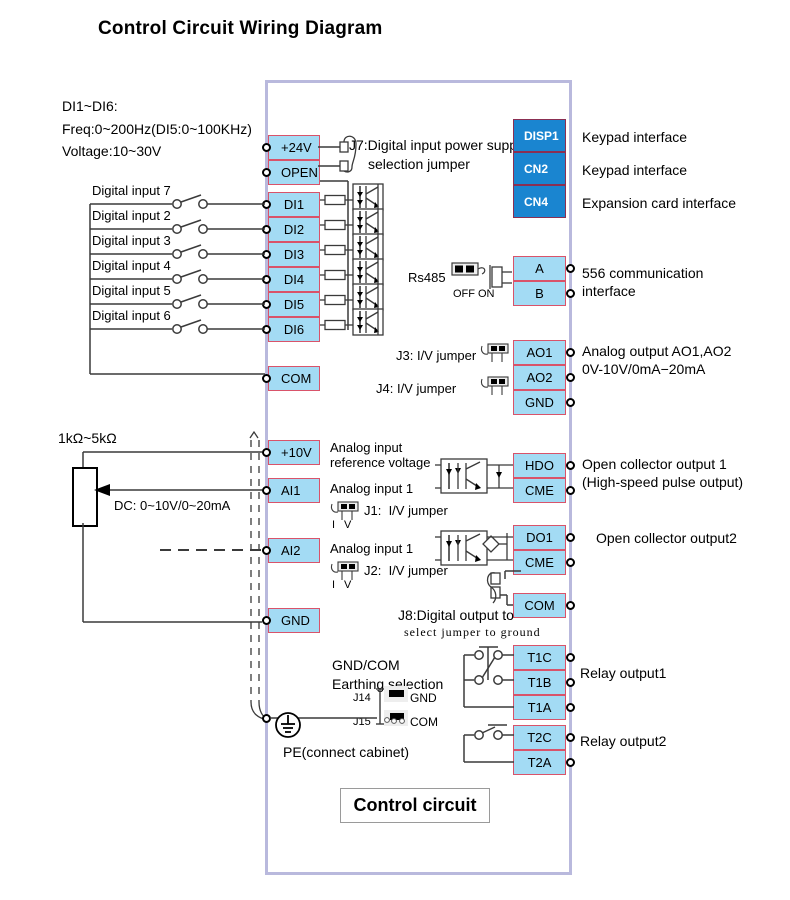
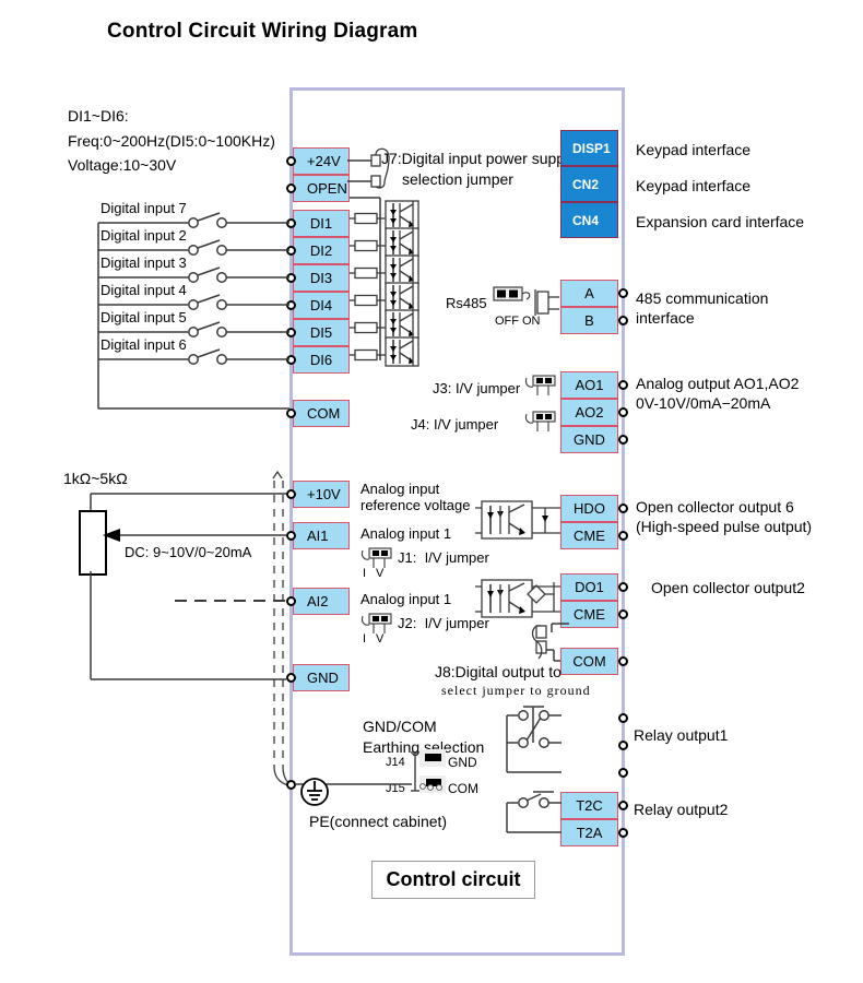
  Control Circuit Wiring Diagram
  DI1~DI6:
  Freq:0~200Hz(DI5:0~100KHz)
  Voltage:10~30V
  +24V
  OPEN
  J7:Digital input power sup
  selection jumper
  DI1
  DI2
  DI3
  DI4
  DI5
  DI6
  COM
  Digital input 7
  Digital input 2
  Digital input 3
  Digital input 4
  Digital input 5
  Digital input 6
  DISP1
  CN2
  CN4
  Keypad interface
  Keypad interface
  Expansion card interface
  A
  B
- 556 communication
+ 485 communication
  interface
  Rs485
  OFF
  ON
  AO1
  AO2
  GND
  Analog output AO1,AO2
  0V-10V/0mA−20mA
  J3: I/V jumper
  J4: I/V jumper
  +10V
  AI1
  AI2
  GND
  Analog input
  reference voltage
  Analog input 1
  Analog input 1
  I
  V
  J1: I/V jumper
  I
  V
  J2: I/V jumper
  1kΩ~5kΩ
- DC: 0~10V/0~20mA
+ DC: 9~10V/0~20mA
  HDO
  CME
- Open collector output 1
+ Open collector output 6
  (High-speed pulse output)
  DO1
  CME
  Open collector output2
  COM
  J8:Digital output to
  select jumper to ground
- T1C
- T1B
- T1A
  Relay output1
  T2C
  T2A
  Relay output2
  GND/COM
  Earthing selection
  J14
  J15
  GND
  COM
  PE(connect cabinet)
  Control circuit
